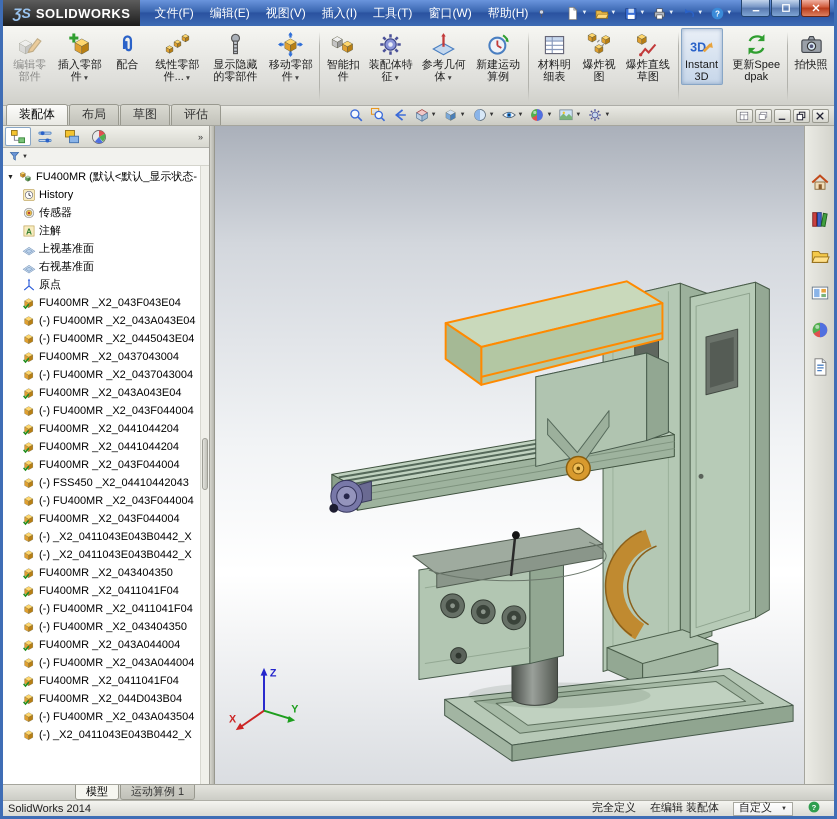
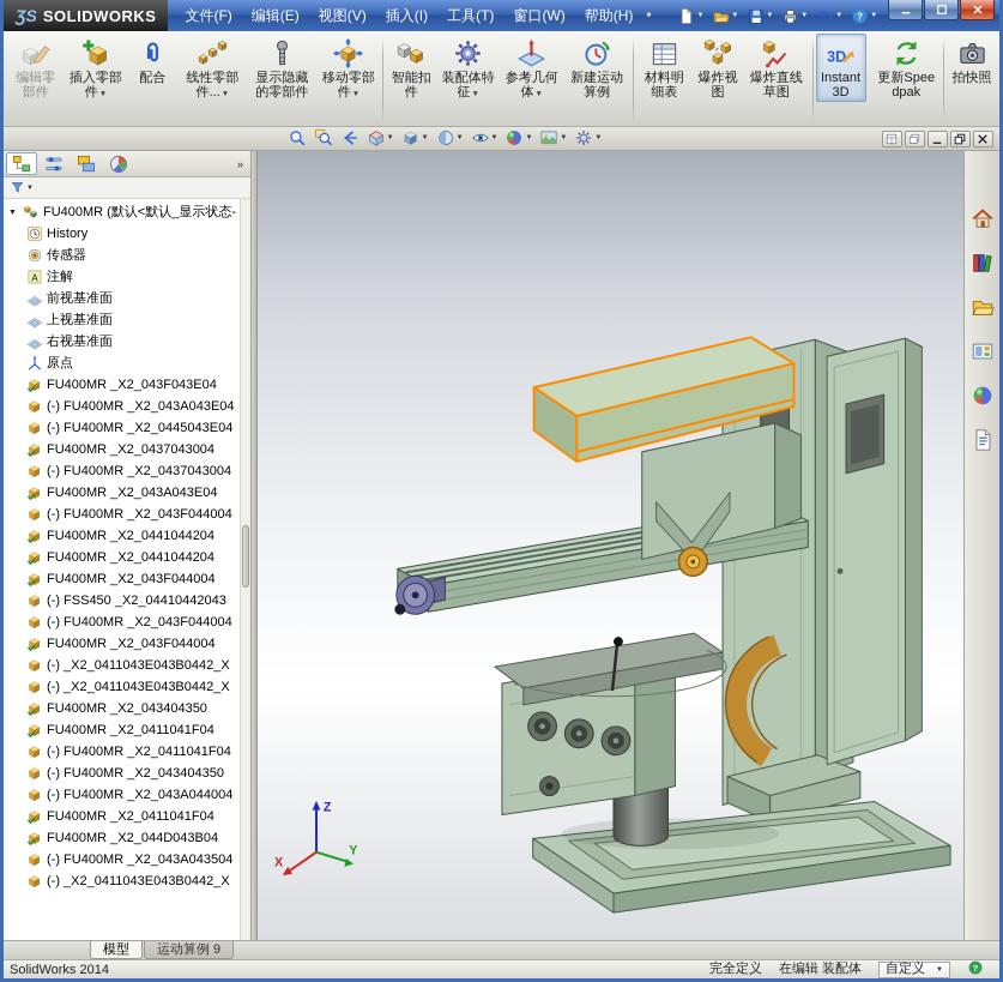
  ƷS
  SOLIDWORKS
  文件(F)
  编辑(E)
  视图(V)
  插入(I)
  工具(T)
  窗口(W)
  帮助(H)
  ?
  编辑零部件
  插入零部件
  配合
  线性零部件...
  显示隐藏的零部件
  移动零部件
  智能扣件
  装配体特征
  参考几何体
  新建运动算例
  材料明细表
  爆炸视图
  爆炸直线草图
  3D
  Instant3D
  更新Speedpak
  拍快照
- 装配体
- 布局
- 草图
- 评估
  »
  FU400MR (默认<默认_显示状态-
  History
  传感器
  A
  注解
+ 前视基准面
  上视基准面
  右视基准面
  原点
  FU400MR _X2_043F043E04
  (-) FU400MR _X2_043A043E04
  (-) FU400MR _X2_0445043E04
  FU400MR _X2_0437043004
  (-) FU400MR _X2_0437043004
  FU400MR _X2_043A043E04
  (-) FU400MR _X2_043F044004
  FU400MR _X2_0441044204
  FU400MR _X2_0441044204
  FU400MR _X2_043F044004
  (-) FSS450 _X2_04410442043
  (-) FU400MR _X2_043F044004
  FU400MR _X2_043F044004
  (-) _X2_0411043E043B0442_X
  (-) _X2_0411043E043B0442_X
  FU400MR _X2_043404350
  FU400MR _X2_0411041F04
  (-) FU400MR _X2_0411041F04
  (-) FU400MR _X2_043404350
- FU400MR _X2_043A044004
  (-) FU400MR _X2_043A044004
  FU400MR _X2_0411041F04
  FU400MR _X2_044D043B04
  (-) FU400MR _X2_043A043504
  (-) _X2_0411043E043B0442_X
  Z
  X
  Y
  模型
- 运动算例 1
+ 运动算例 9
  SolidWorks 2014
  完全定义
  在编辑 装配体
  自定义
  ?
